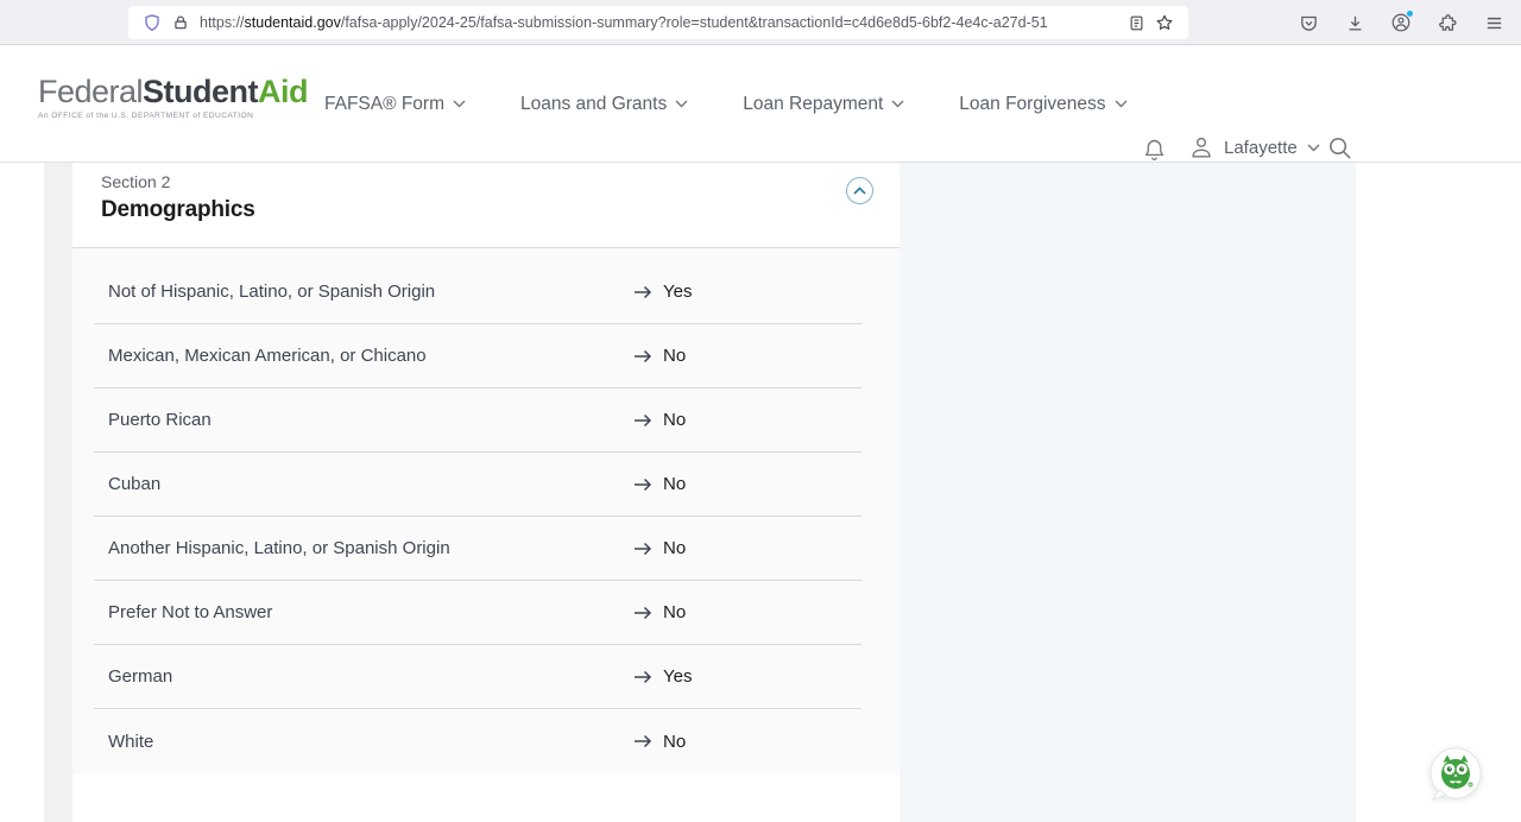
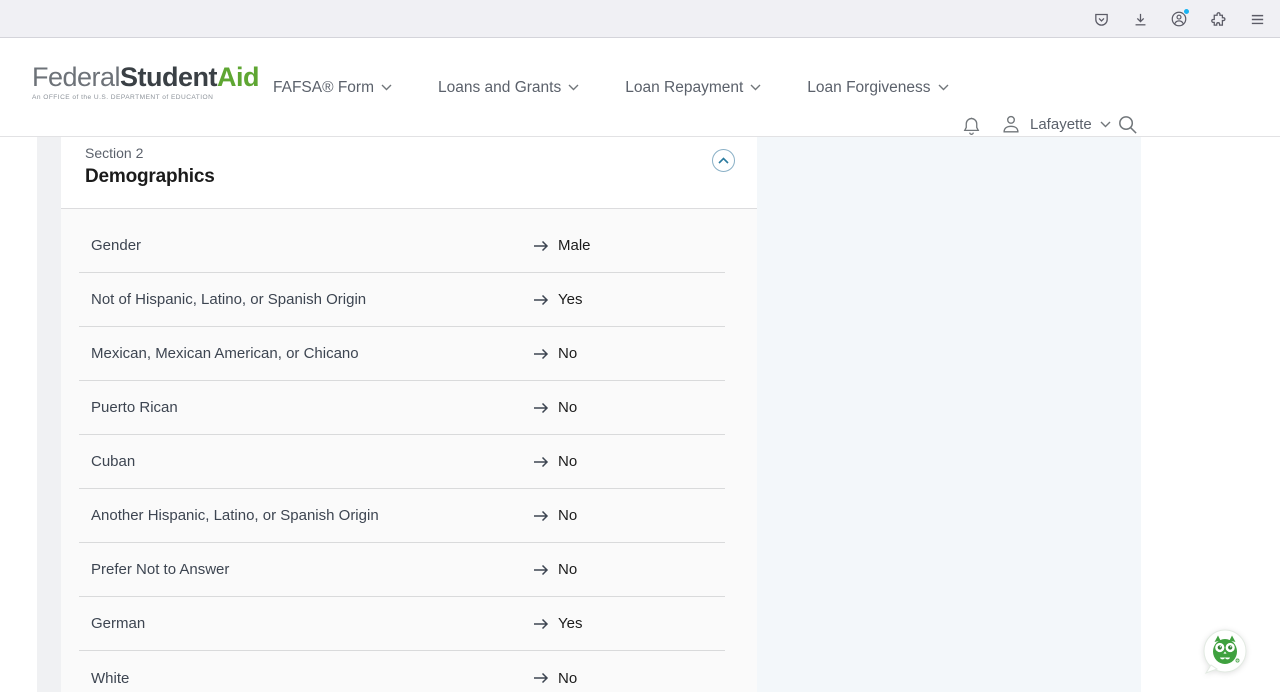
- https://studentaid.gov/fafsa-apply/2024-25/fafsa-submission-summary?role=student&transactionId=c4d6e8d5-6bf2-4e4c-a27d-51
  FederalStudentAid
  FAFSA® Form
  Loans and Grants
  Loan Repayment
  Loan Forgiveness
  Lafayette
  Section 2
  Demographics
+ Gender
+ Male
  Not of Hispanic, Latino, or Spanish Origin
  Yes
  Mexican, Mexican American, or Chicano
  No
  Puerto Rican
  No
  Cuban
  No
  Another Hispanic, Latino, or Spanish Origin
  No
  Prefer Not to Answer
  No
  German
  Yes
  White
  No
